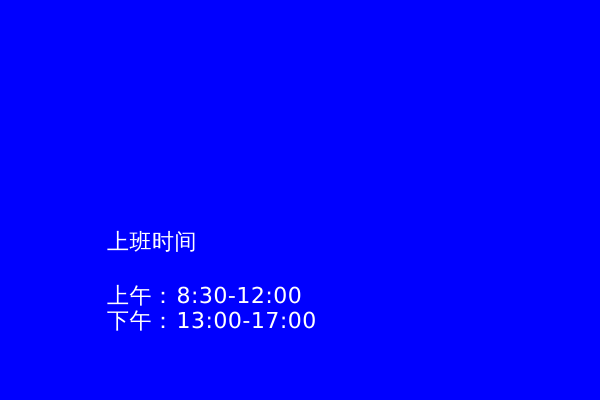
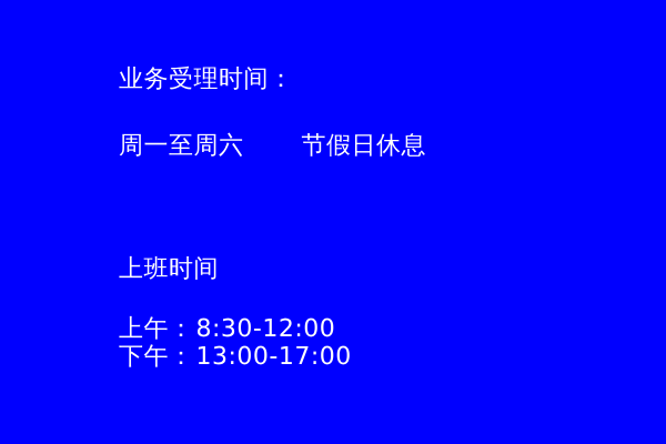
+ 业务受理时间：
+ 周一至周六 节假日休息
  上班时间
  上午：8:30-12:00
  下午：13:00-17:00
